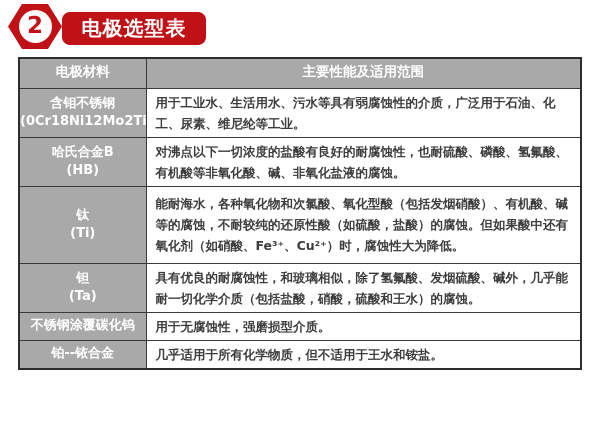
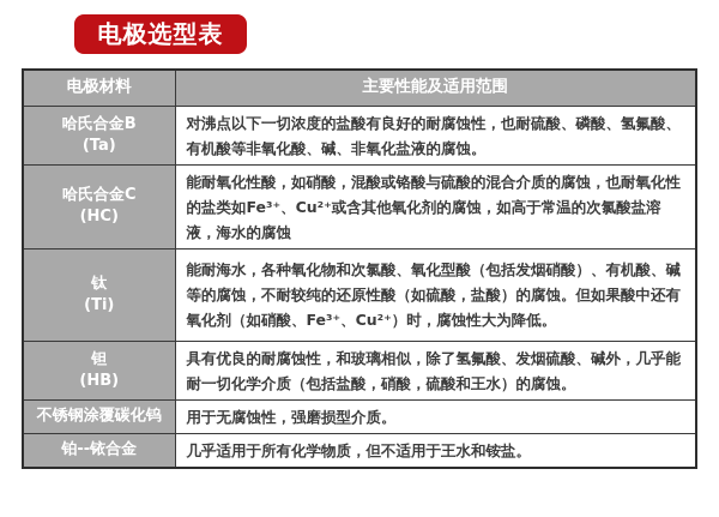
- 2
  电极选型表
  电极材料	主要性能及适用范围
- 含钼不锈钢 (0Cr18Ni12Mo2Ti)	用于工业水、生活用水、污水等具有弱腐蚀性的介质，广泛用于石油、化工、尿素、维尼纶等工业。
- 哈氏合金B (HB)	对沸点以下一切浓度的盐酸有良好的耐腐蚀性，也耐硫酸、磷酸、氢氟酸、有机酸等非氧化酸、碱、非氧化盐液的腐蚀。
+ 哈氏合金B (Ta)	对沸点以下一切浓度的盐酸有良好的耐腐蚀性，也耐硫酸、磷酸、氢氟酸、有机酸等非氧化酸、碱、非氧化盐液的腐蚀。
+ 哈氏合金C (HC)	能耐氧化性酸，如硝酸，混酸或铬酸与硫酸的混合介质的腐蚀，也耐氧化性的盐类如Fe³⁺、Cu²⁺或含其他氧化剂的腐蚀，如高于常温的次氯酸盐溶液，海水的腐蚀
  钛 (Ti)	能耐海水，各种氧化物和次氯酸、氧化型酸（包括发烟硝酸）、有机酸、碱等的腐蚀，不耐较纯的还原性酸（如硫酸，盐酸）的腐蚀。但如果酸中还有氧化剂（如硝酸、Fe³⁺、Cu²⁺）时，腐蚀性大为降低。
- 钽 (Ta)	具有优良的耐腐蚀性，和玻璃相似，除了氢氟酸、发烟硫酸、碱外，几乎能耐一切化学介质（包括盐酸，硝酸，硫酸和王水）的腐蚀。
+ 钽 (HB)	具有优良的耐腐蚀性，和玻璃相似，除了氢氟酸、发烟硫酸、碱外，几乎能耐一切化学介质（包括盐酸，硝酸，硫酸和王水）的腐蚀。
  不锈钢涂覆碳化钨	用于无腐蚀性，强磨损型介质。
  铂--铱合金	几乎适用于所有化学物质，但不适用于王水和铵盐。
